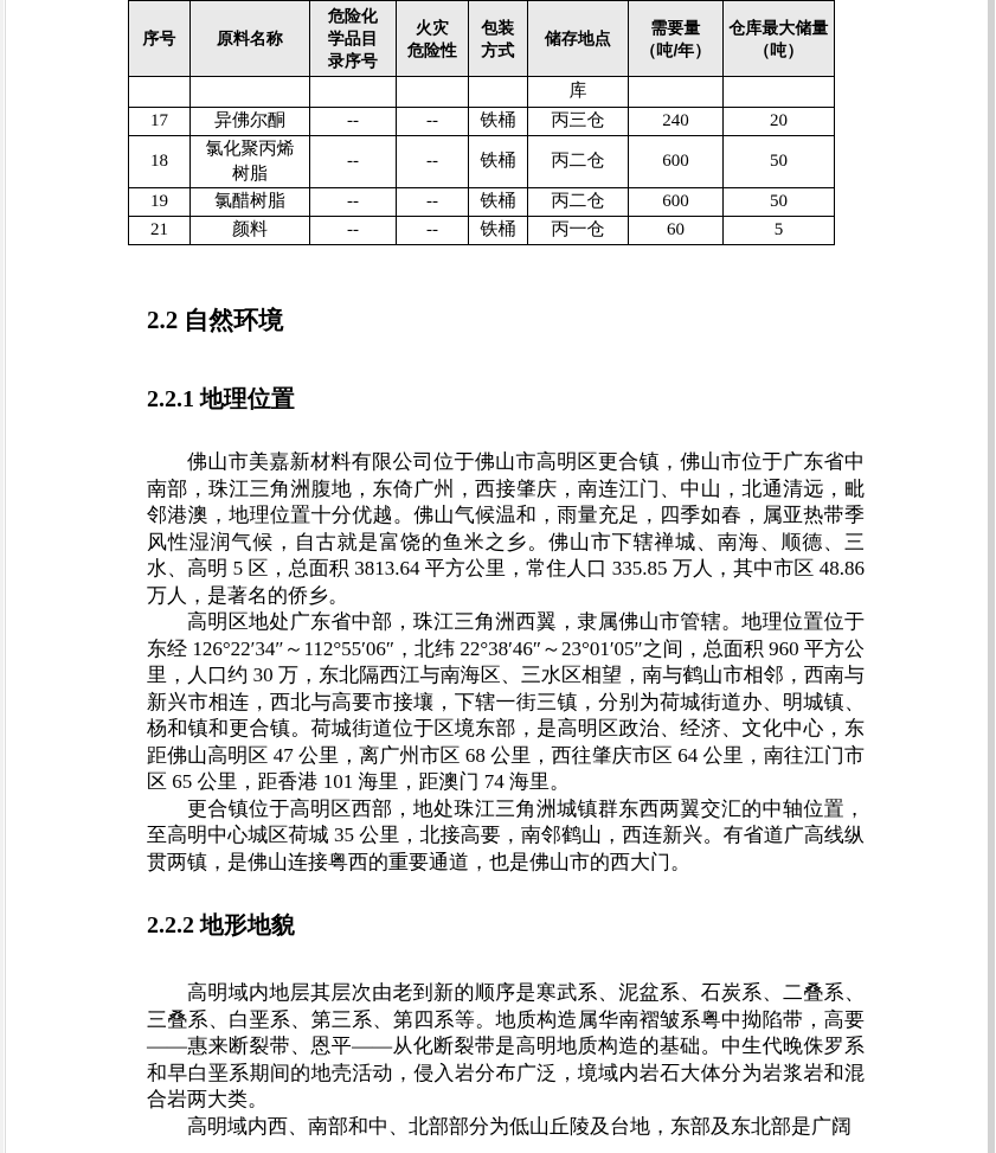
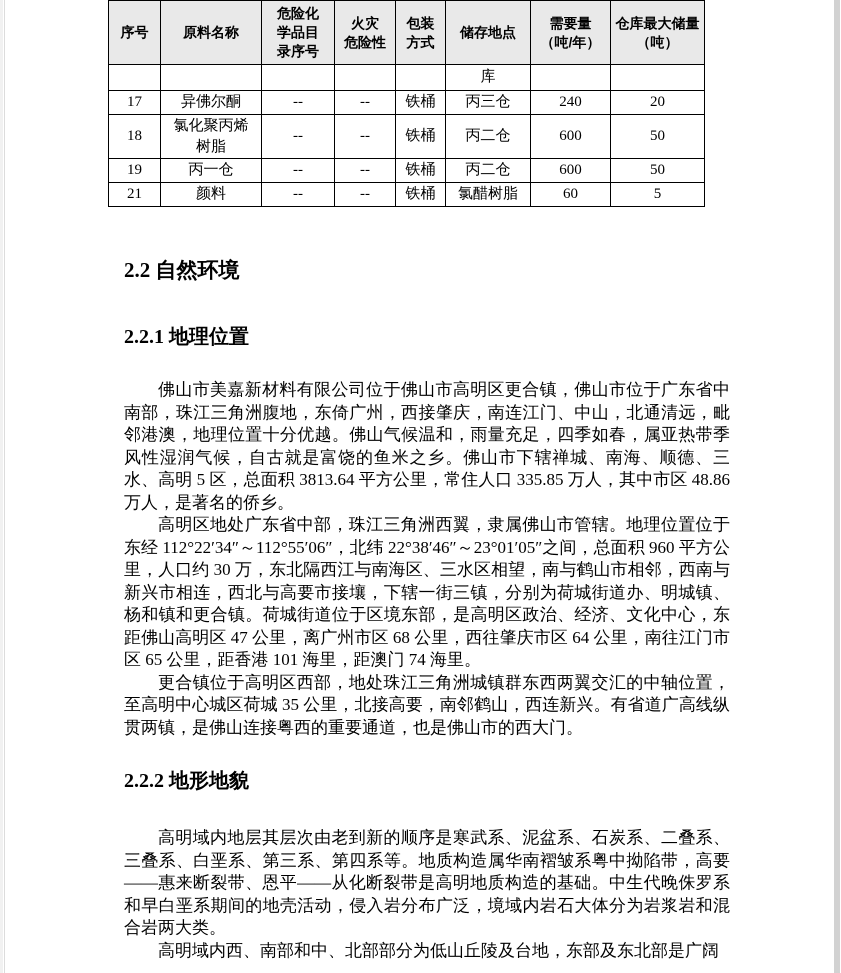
  序号	原料名称	危险化 学品目 录序号	火灾 危险性	包装 方式	储存地点	需要量 （吨/年）	仓库最大储量 （吨）
  					库
  17	异佛尔酮	--	--	铁桶	丙三仓	240	20
  18	氯化聚丙烯 树脂	--	--	铁桶	丙二仓	600	50
- 19	氯醋树脂	--	--	铁桶	丙二仓	600	50
+ 19	丙一仓	--	--	铁桶	丙二仓	600	50
- 21	颜料	--	--	铁桶	丙一仓	60	5
+ 21	颜料	--	--	铁桶	氯醋树脂	60	5
  2.2 自然环境
  2.2.1 地理位置
  佛山市美嘉新材料有限公司位于佛山市高明区更合镇，佛山市位于广东省中南部，珠江三角洲腹地，东倚广州，西接肇庆，南连江门、中山，北通清远，毗邻港澳，地理位置十分优越。佛山气候温和，雨量充足，四季如春，属亚热带季风性湿润气候，自古就是富饶的鱼米之乡。佛山市下辖禅城、南海、顺德、三水、高明 5 区，总面积 3813.64 平方公里，常住人口 335.85 万人，其中市区 48.86 万人，是著名的侨乡。
- 高明区地处广东省中部，珠江三角洲西翼，隶属佛山市管辖。地理位置位于东经 126°22′34″～112°55′06″，北纬 22°38′46″～23°01′05″之间，总面积 960 平方公里，人口约 30 万，东北隔西江与南海区、三水区相望，南与鹤山市相邻，西南与新兴市相连，西北与高要市接壤，下辖一街三镇，分别为荷城街道办、明城镇、杨和镇和更合镇。荷城街道位于区境东部，是高明区政治、经济、文化中心，东距佛山高明区 47 公里，离广州市区 68 公里，西往肇庆市区 64 公里，南往江门市区 65 公里，距香港 101 海里，距澳门 74 海里。
+ 高明区地处广东省中部，珠江三角洲西翼，隶属佛山市管辖。地理位置位于东经 112°22′34″～112°55′06″，北纬 22°38′46″～23°01′05″之间，总面积 960 平方公里，人口约 30 万，东北隔西江与南海区、三水区相望，南与鹤山市相邻，西南与新兴市相连，西北与高要市接壤，下辖一街三镇，分别为荷城街道办、明城镇、杨和镇和更合镇。荷城街道位于区境东部，是高明区政治、经济、文化中心，东距佛山高明区 47 公里，离广州市区 68 公里，西往肇庆市区 64 公里，南往江门市区 65 公里，距香港 101 海里，距澳门 74 海里。
  更合镇位于高明区西部，地处珠江三角洲城镇群东西两翼交汇的中轴位置，至高明中心城区荷城 35 公里，北接高要，南邻鹤山，西连新兴。有省道广高线纵贯两镇，是佛山连接粤西的重要通道，也是佛山市的西大门。
  2.2.2 地形地貌
  高明域内地层其层次由老到新的顺序是寒武系、泥盆系、石炭系、二叠系、三叠系、白垩系、第三系、第四系等。地质构造属华南褶皱系粤中拗陷带，高要——惠来断裂带、恩平——从化断裂带是高明地质构造的基础。中生代晚侏罗系和早白垩系期间的地壳活动，侵入岩分布广泛，境域内岩石大体分为岩浆岩和混合岩两大类。
  高明域内西、南部和中、北部部分为低山丘陵及台地，东部及东北部是广阔
